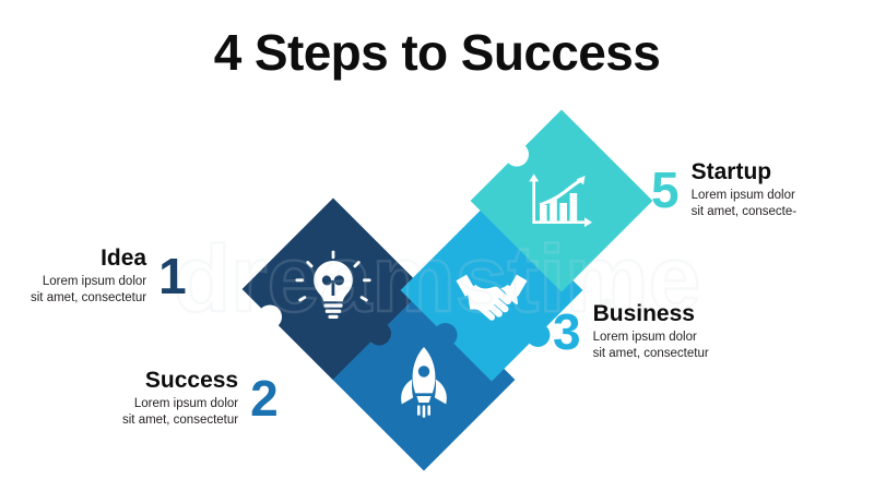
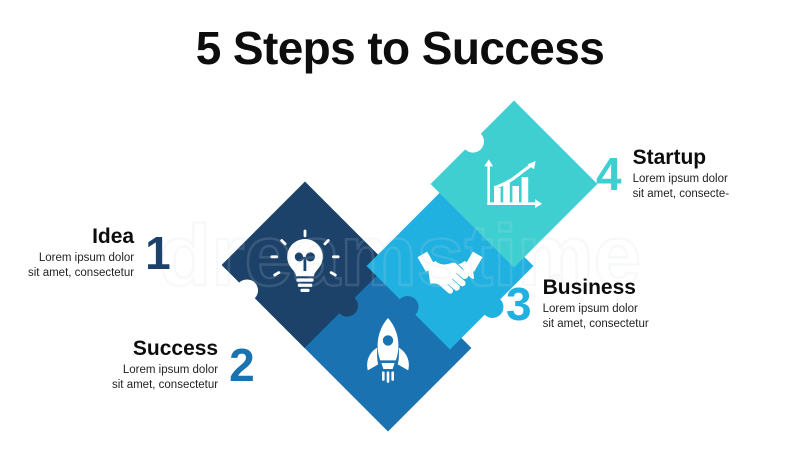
- 4 Steps to Success
+ 5 Steps to Success
  dreamstime
  ®
  Idea
  Lorem ipsum dolor
  sit amet, consectetur
  1
  Success
  Lorem ipsum dolor
  sit amet, consectetur
  2
  3
  Business
  Lorem ipsum dolor
  sit amet, consectetur
- 5
+ 4
  Startup
  Lorem ipsum dolor
  sit amet, consecte-
